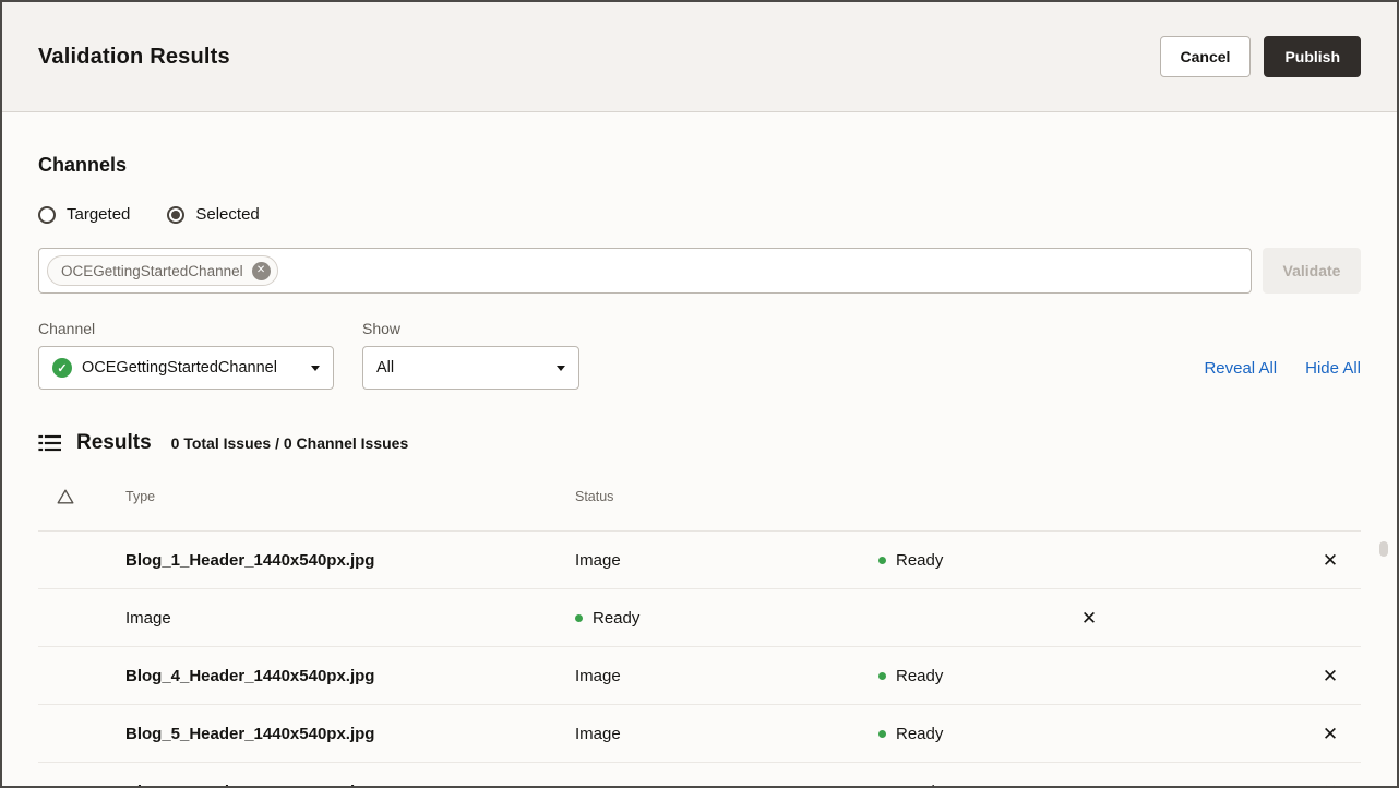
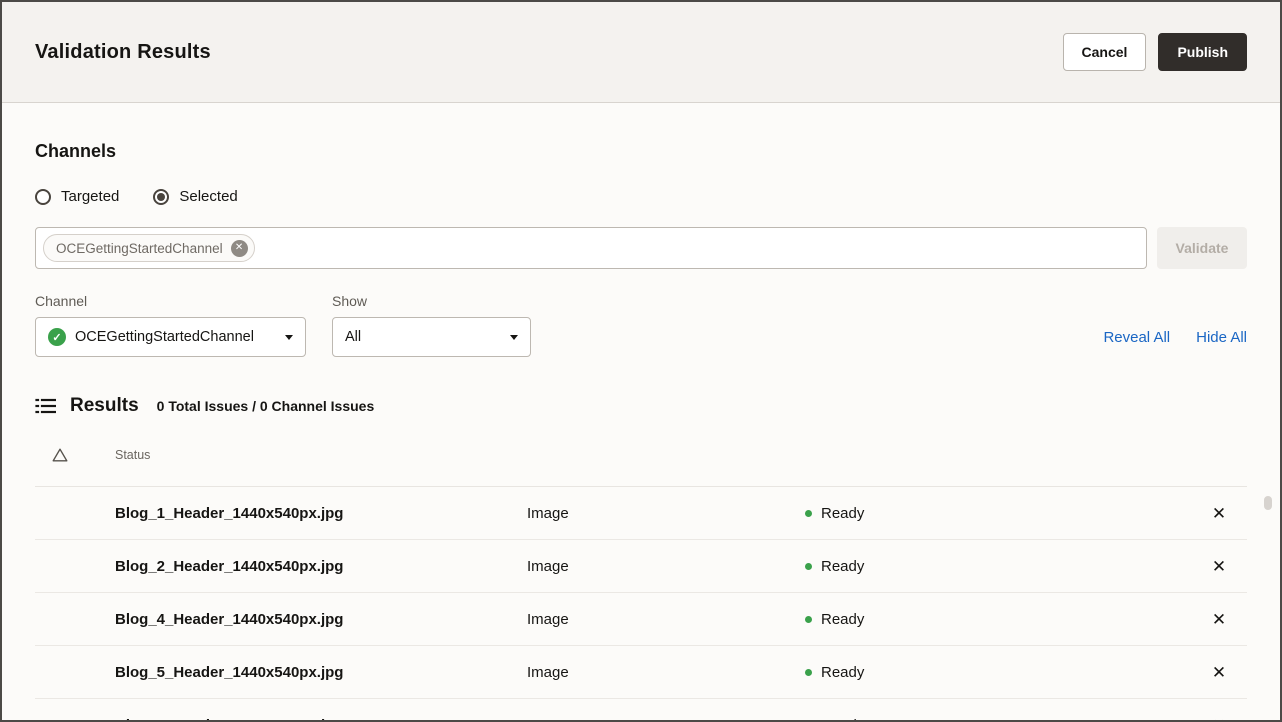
  Validation Results
  Cancel
  Publish
  Channels
  Targeted
  Selected
  OCEGettingStartedChannel
  ✕
  Validate
  Channel
  ✓
  OCEGettingStartedChannel
  Show
  All
  Reveal All
  Hide All
  Results
  0 Total Issues / 0 Channel Issues
- Type
  Status
  Blog_1_Header_1440x540px.jpg
  Image
  Ready
  ✕
+ Blog_2_Header_1440x540px.jpg
  Image
  Ready
  ✕
  Blog_4_Header_1440x540px.jpg
  Image
  Ready
  ✕
  Blog_5_Header_1440x540px.jpg
  Image
  Ready
  ✕
